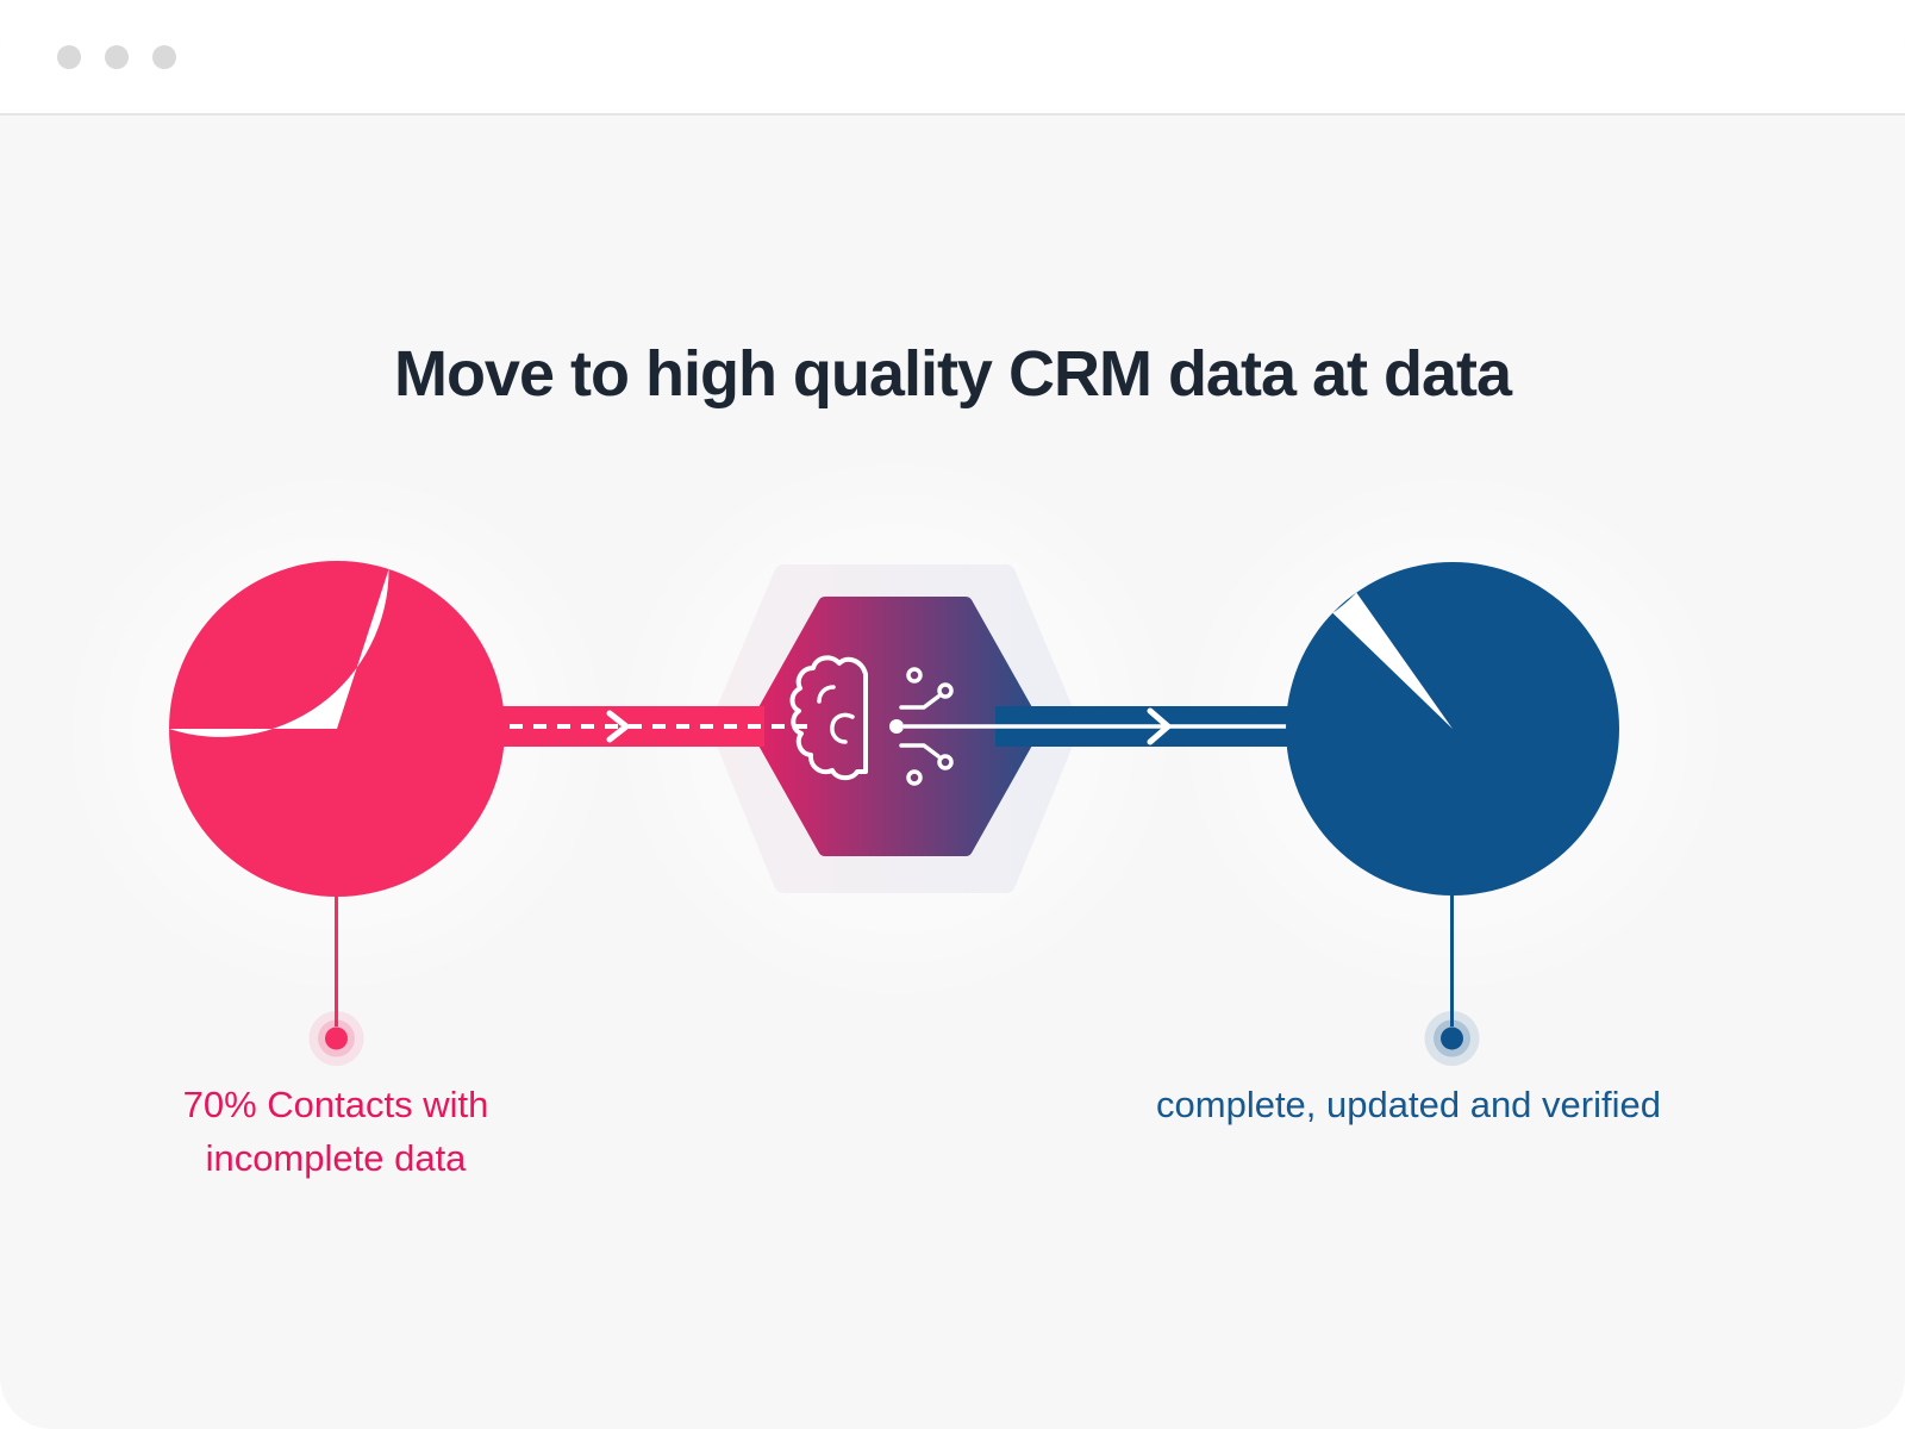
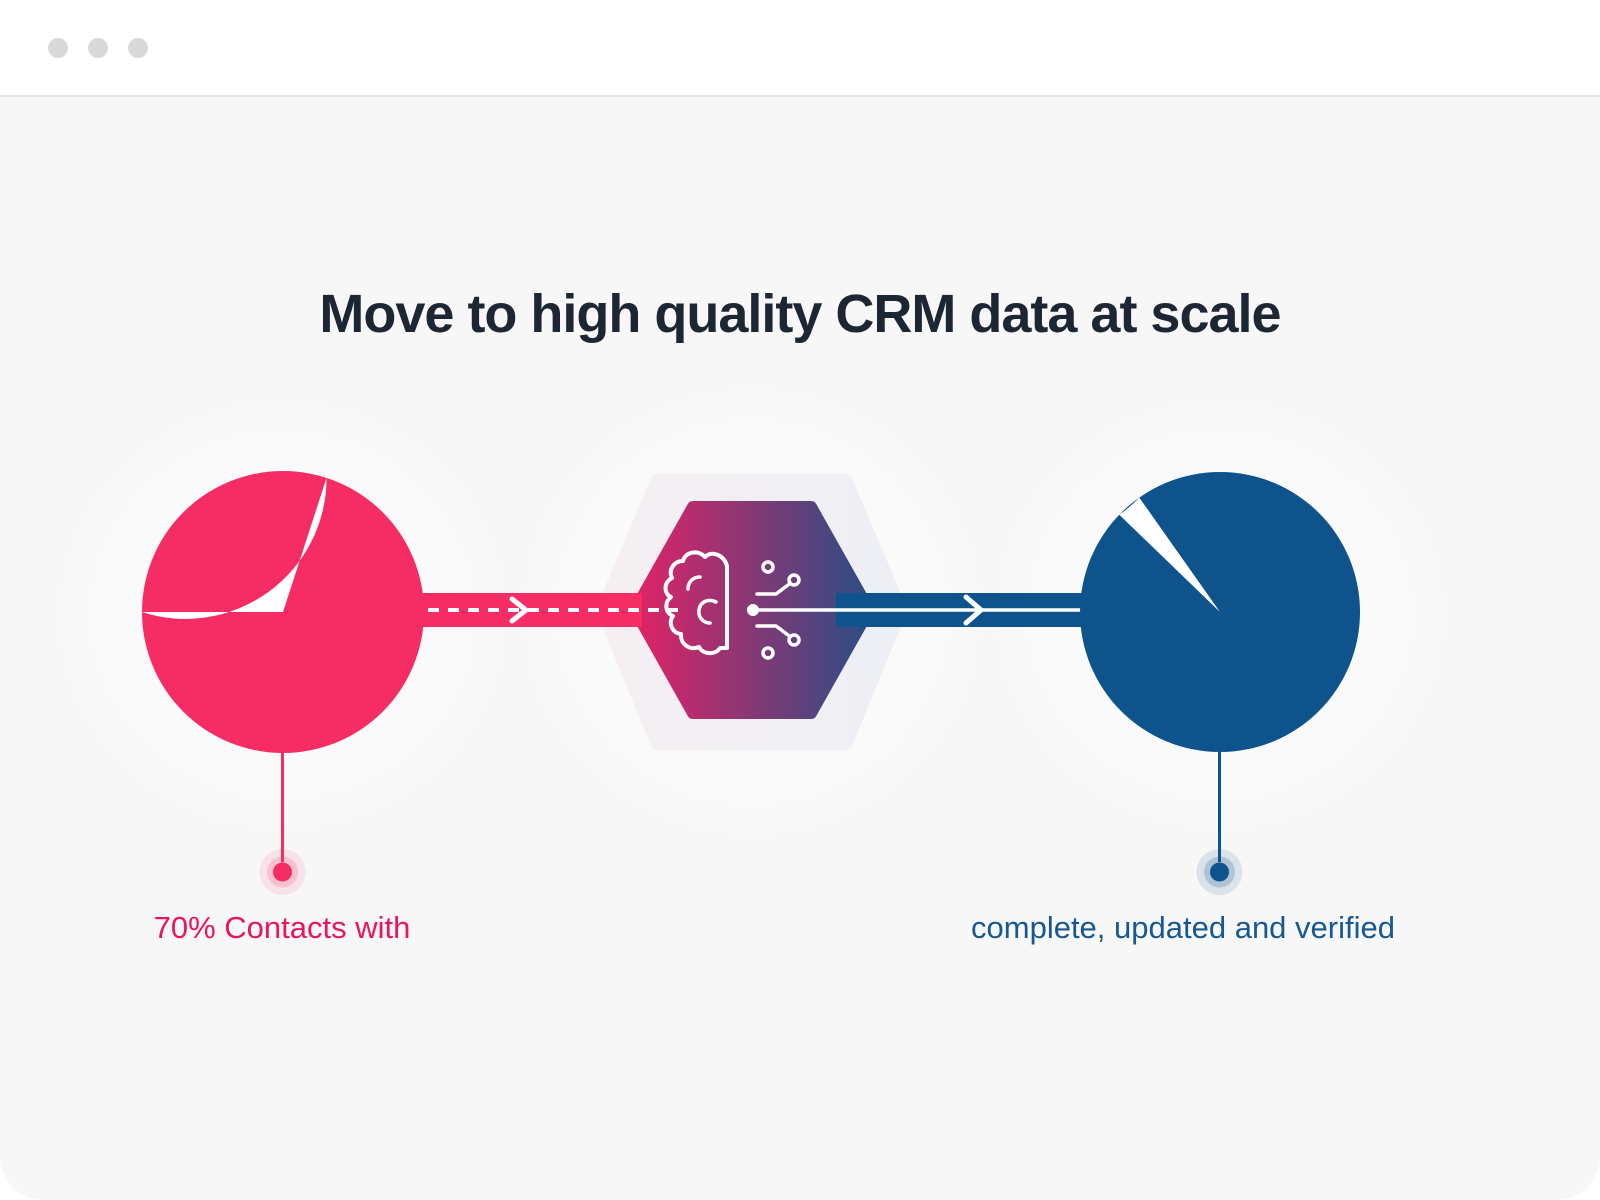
- Move to high quality CRM data at data
+ Move to high quality CRM data at scale
  70% Contacts with
- incomplete data
  complete, updated and verified
